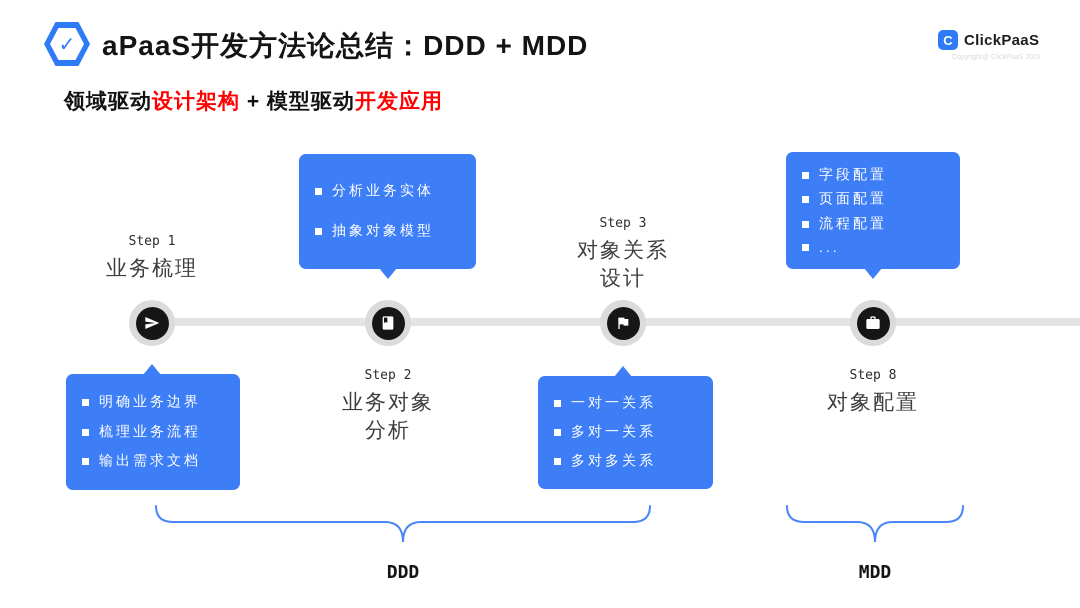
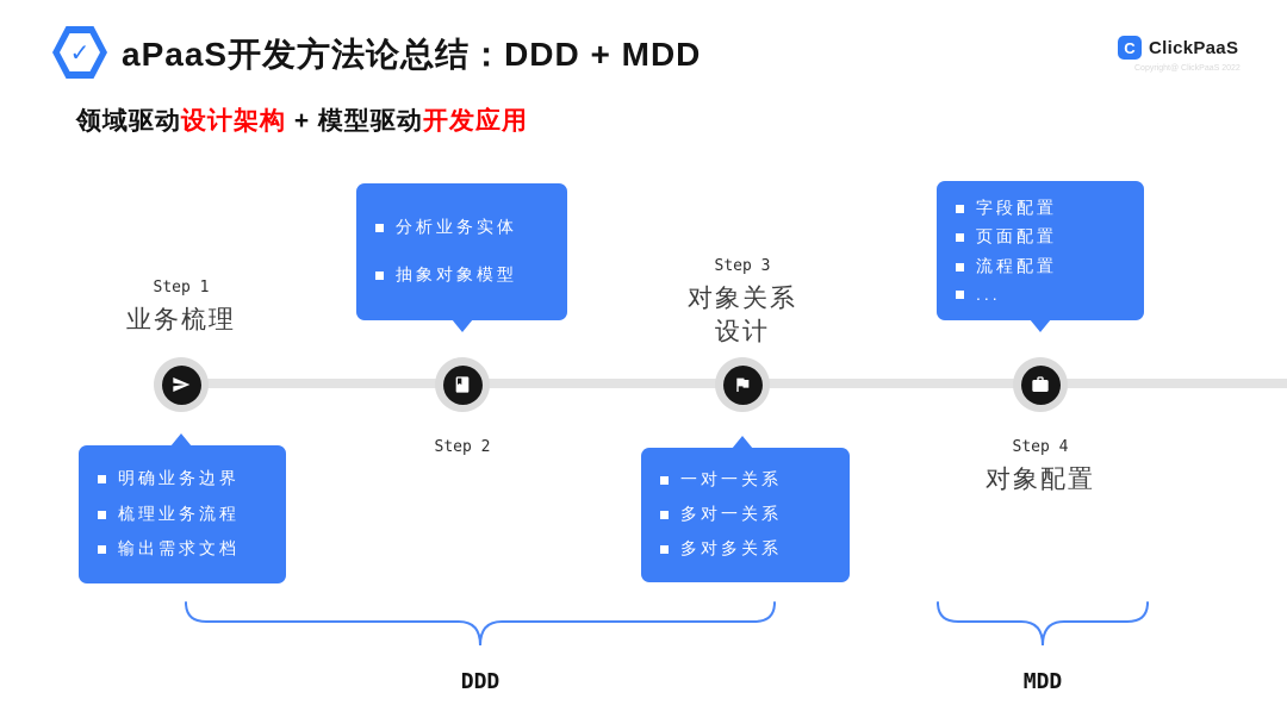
  ✓
  aPaaS开发方法论总结：DDD + MDD
  C
  ClickPaaS
  领域驱动设计架构 + 模型驱动开发应用
  Step 1
  业务梳理
  Step 2
- 业务对象
- 分析
  Step 3
  对象关系
  设计
- Step 8
+ Step 4
  对象配置
  明确业务边界
  梳理业务流程
  输出需求文档
  分析业务实体
  抽象对象模型
  一对一关系
  多对一关系
  多对多关系
  字段配置
  页面配置
  流程配置
  ...
  DDD
  MDD
